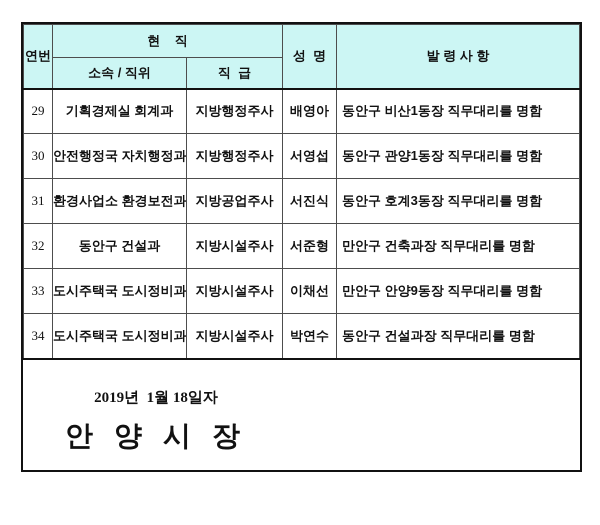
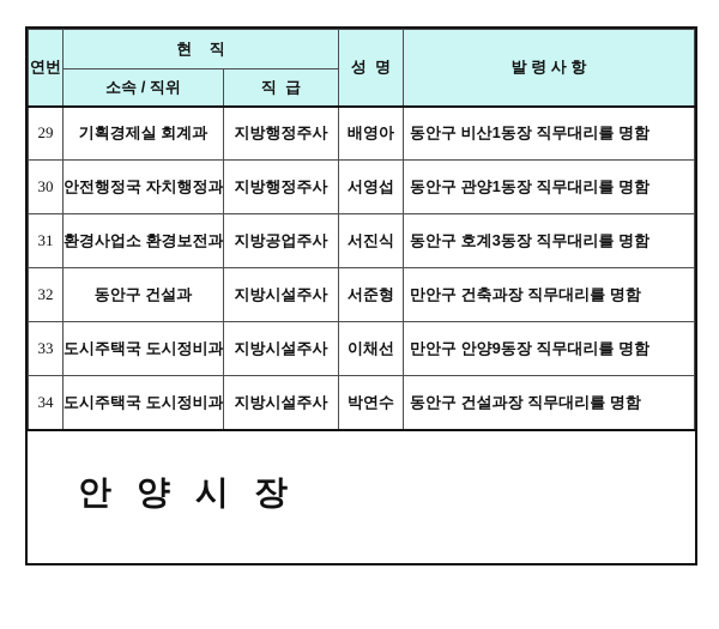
  연번	현 직	성 명	발 령 사 항
  소속 / 직위	직 급
  29	기획경제실 회계과	지방행정주사	배영아	동안구 비산1동장 직무대리를 명함
  30	안전행정국 자치행정과	지방행정주사	서영섭	동안구 관양1동장 직무대리를 명함
  31	환경사업소 환경보전과	지방공업주사	서진식	동안구 호계3동장 직무대리를 명함
  32	동안구 건설과	지방시설주사	서준형	만안구 건축과장 직무대리를 명함
  33	도시주택국 도시정비과	지방시설주사	이채선	만안구 안양9동장 직무대리를 명함
  34	도시주택국 도시정비과	지방시설주사	박연수	동안구 건설과장 직무대리를 명함
- 2019년 1월 18일자
  안 양 시 장
